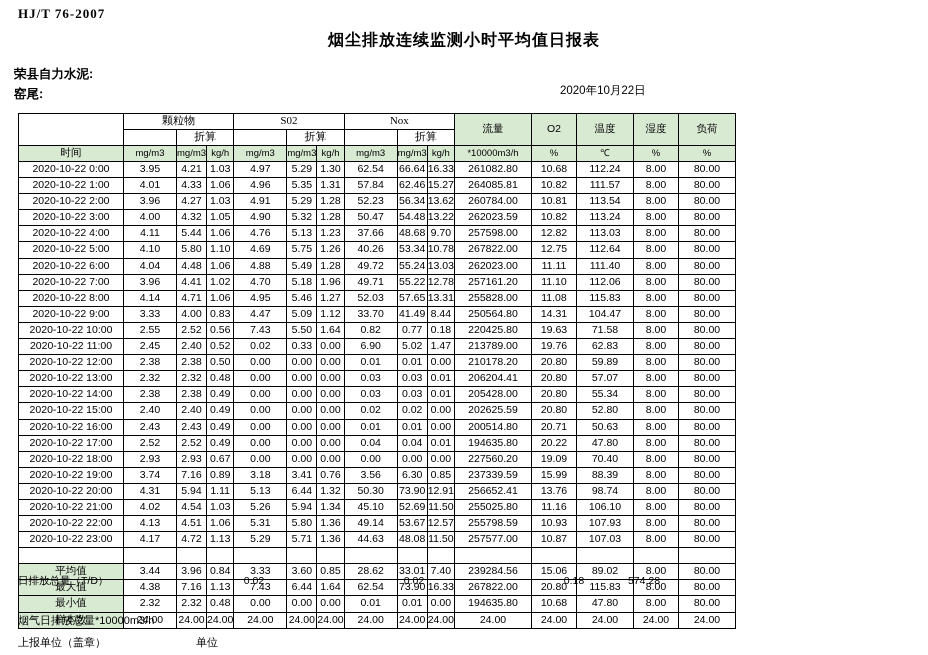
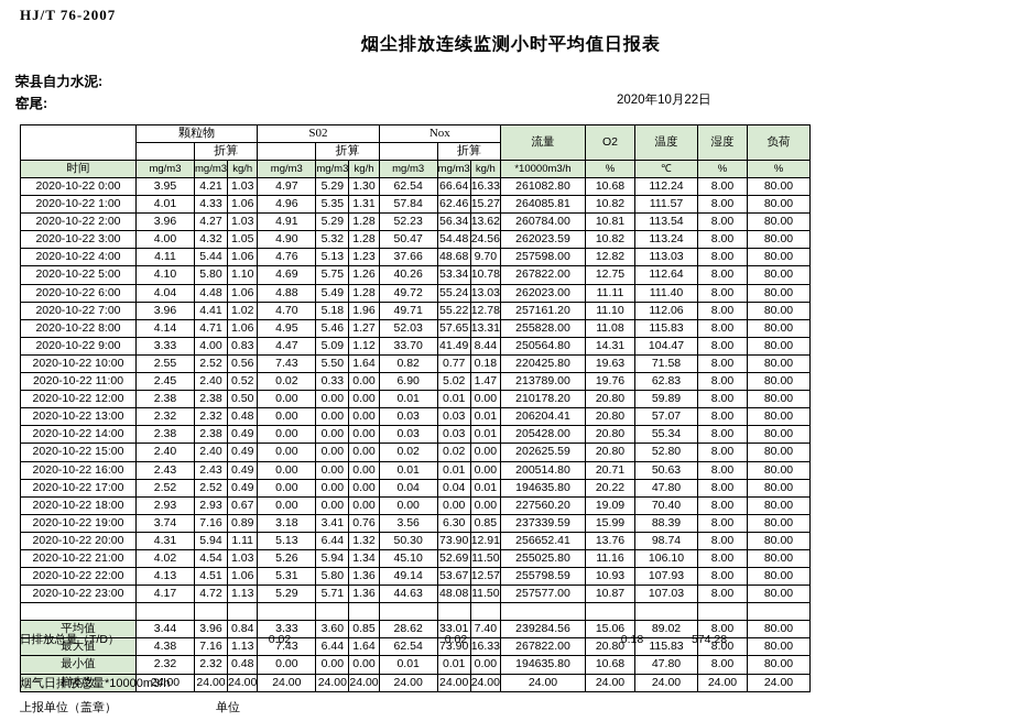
  HJ/T 76-2007
  烟尘排放连续监测小时平均值日报表
  荣县自力水泥:
  窑尾:
  2020年10月22日
  	颗粒物	S02	Nox	流量	O2	温度	湿度	负荷
  	折算		折算		折算
  时间	mg/m3	mg/m3	kg/h	mg/m3	mg/m3	kg/h	mg/m3	mg/m3	kg/h	*10000m3/h	%	℃	%	%
  2020-10-22 0:00	3.95	4.21	1.03	4.97	5.29	1.30	62.54	66.64	16.33	261082.80	10.68	112.24	8.00	80.00
  2020-10-22 1:00	4.01	4.33	1.06	4.96	5.35	1.31	57.84	62.46	15.27	264085.81	10.82	111.57	8.00	80.00
  2020-10-22 2:00	3.96	4.27	1.03	4.91	5.29	1.28	52.23	56.34	13.62	260784.00	10.81	113.54	8.00	80.00
- 2020-10-22 3:00	4.00	4.32	1.05	4.90	5.32	1.28	50.47	54.48	13.22	262023.59	10.82	113.24	8.00	80.00
+ 2020-10-22 3:00	4.00	4.32	1.05	4.90	5.32	1.28	50.47	54.48	24.56	262023.59	10.82	113.24	8.00	80.00
  2020-10-22 4:00	4.11	5.44	1.06	4.76	5.13	1.23	37.66	48.68	9.70	257598.00	12.82	113.03	8.00	80.00
  2020-10-22 5:00	4.10	5.80	1.10	4.69	5.75	1.26	40.26	53.34	10.78	267822.00	12.75	112.64	8.00	80.00
  2020-10-22 6:00	4.04	4.48	1.06	4.88	5.49	1.28	49.72	55.24	13.03	262023.00	11.11	111.40	8.00	80.00
  2020-10-22 7:00	3.96	4.41	1.02	4.70	5.18	1.96	49.71	55.22	12.78	257161.20	11.10	112.06	8.00	80.00
  2020-10-22 8:00	4.14	4.71	1.06	4.95	5.46	1.27	52.03	57.65	13.31	255828.00	11.08	115.83	8.00	80.00
  2020-10-22 9:00	3.33	4.00	0.83	4.47	5.09	1.12	33.70	41.49	8.44	250564.80	14.31	104.47	8.00	80.00
  2020-10-22 10:00	2.55	2.52	0.56	7.43	5.50	1.64	0.82	0.77	0.18	220425.80	19.63	71.58	8.00	80.00
  2020-10-22 11:00	2.45	2.40	0.52	0.02	0.33	0.00	6.90	5.02	1.47	213789.00	19.76	62.83	8.00	80.00
  2020-10-22 12:00	2.38	2.38	0.50	0.00	0.00	0.00	0.01	0.01	0.00	210178.20	20.80	59.89	8.00	80.00
  2020-10-22 13:00	2.32	2.32	0.48	0.00	0.00	0.00	0.03	0.03	0.01	206204.41	20.80	57.07	8.00	80.00
  2020-10-22 14:00	2.38	2.38	0.49	0.00	0.00	0.00	0.03	0.03	0.01	205428.00	20.80	55.34	8.00	80.00
  2020-10-22 15:00	2.40	2.40	0.49	0.00	0.00	0.00	0.02	0.02	0.00	202625.59	20.80	52.80	8.00	80.00
  2020-10-22 16:00	2.43	2.43	0.49	0.00	0.00	0.00	0.01	0.01	0.00	200514.80	20.71	50.63	8.00	80.00
  2020-10-22 17:00	2.52	2.52	0.49	0.00	0.00	0.00	0.04	0.04	0.01	194635.80	20.22	47.80	8.00	80.00
  2020-10-22 18:00	2.93	2.93	0.67	0.00	0.00	0.00	0.00	0.00	0.00	227560.20	19.09	70.40	8.00	80.00
  2020-10-22 19:00	3.74	7.16	0.89	3.18	3.41	0.76	3.56	6.30	0.85	237339.59	15.99	88.39	8.00	80.00
  2020-10-22 20:00	4.31	5.94	1.11	5.13	6.44	1.32	50.30	73.90	12.91	256652.41	13.76	98.74	8.00	80.00
  2020-10-22 21:00	4.02	4.54	1.03	5.26	5.94	1.34	45.10	52.69	11.50	255025.80	11.16	106.10	8.00	80.00
  2020-10-22 22:00	4.13	4.51	1.06	5.31	5.80	1.36	49.14	53.67	12.57	255798.59	10.93	107.93	8.00	80.00
  2020-10-22 23:00	4.17	4.72	1.13	5.29	5.71	1.36	44.63	48.08	11.50	257577.00	10.87	107.03	8.00	80.00
  平均值	3.44	3.96	0.84	3.33	3.60	0.85	28.62	33.01	7.40	239284.56	15.06	89.02	8.00	80.00
  最大值	4.38	7.16	1.13	7.43	6.44	1.64	62.54	73.90	16.33	267822.00	20.80	115.83	8.00	80.00
  最小值	2.32	2.32	0.48	0.00	0.00	0.00	0.01	0.01	0.00	194635.80	10.68	47.80	8.00	80.00
  样本数	24.00	24.00	24.00	24.00	24.00	24.00	24.00	24.00	24.00	24.00	24.00	24.00	24.00	24.00
  日排放总量（T/D）
  0.02
  0.02
  0.18
  574.28
  烟气日排放总量*10000m3/h
  上报单位（盖章）
  单位
